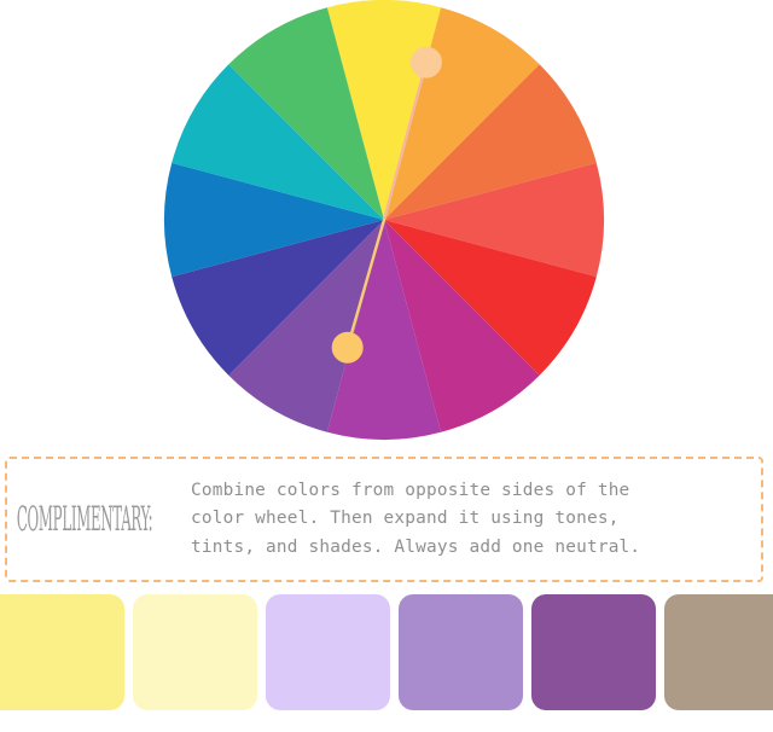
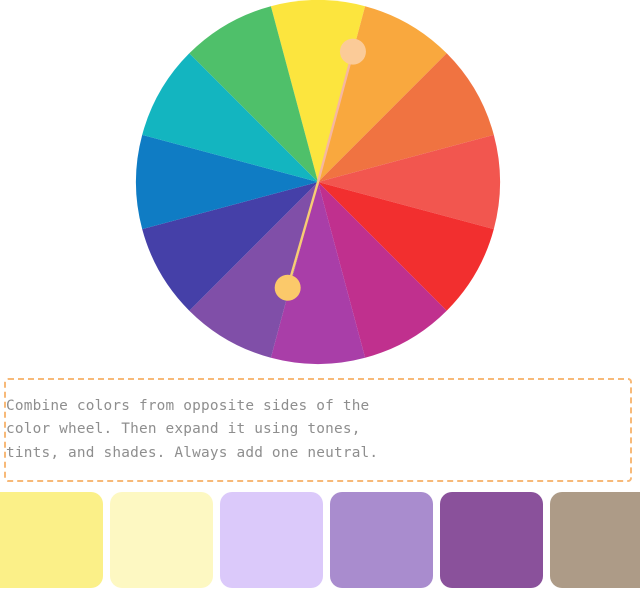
- COMPLIMENTARY:
  Combine colors from opposite sides of the
  color wheel. Then expand it using tones,
  tints, and shades. Always add one neutral.
